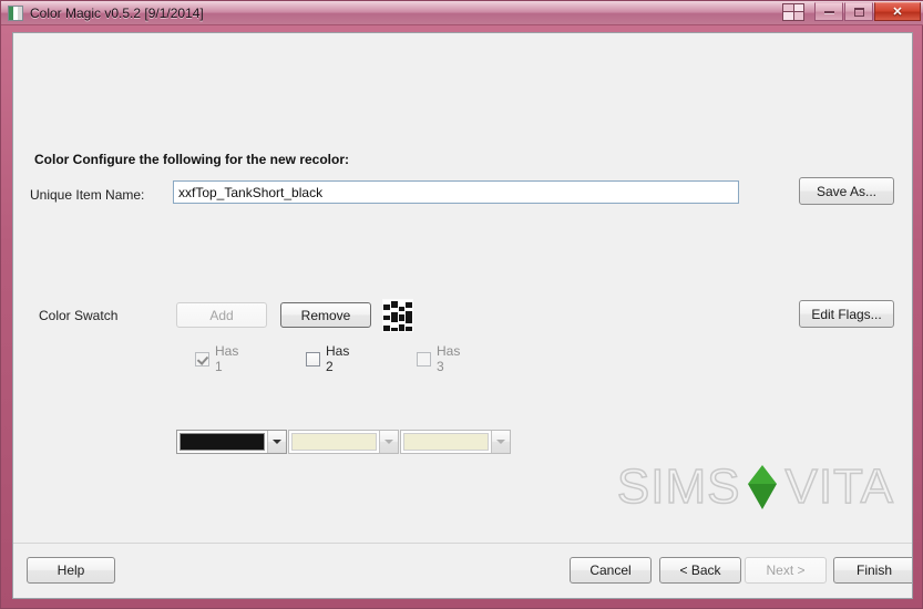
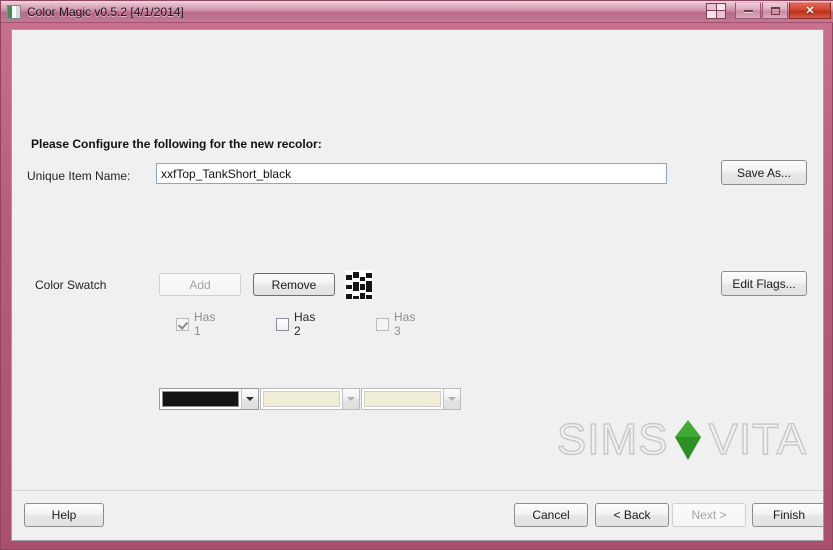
- Color Magic v0.5.2 [9/1/2014]
+ Color Magic v0.5.2 [4/1/2014]
  ✕
- Color Configure the following for the new recolor:
+ Please Configure the following for the new recolor:
  Unique Item Name:
  xxfTop_TankShort_black
  Save As...
  Color Swatch
  Add
  Remove
  Edit Flags...
  Has 1
  Has 2
  Has 3
  SIMS
  VITA
  Help
  Cancel
  < Back
  Next >
  Finish
